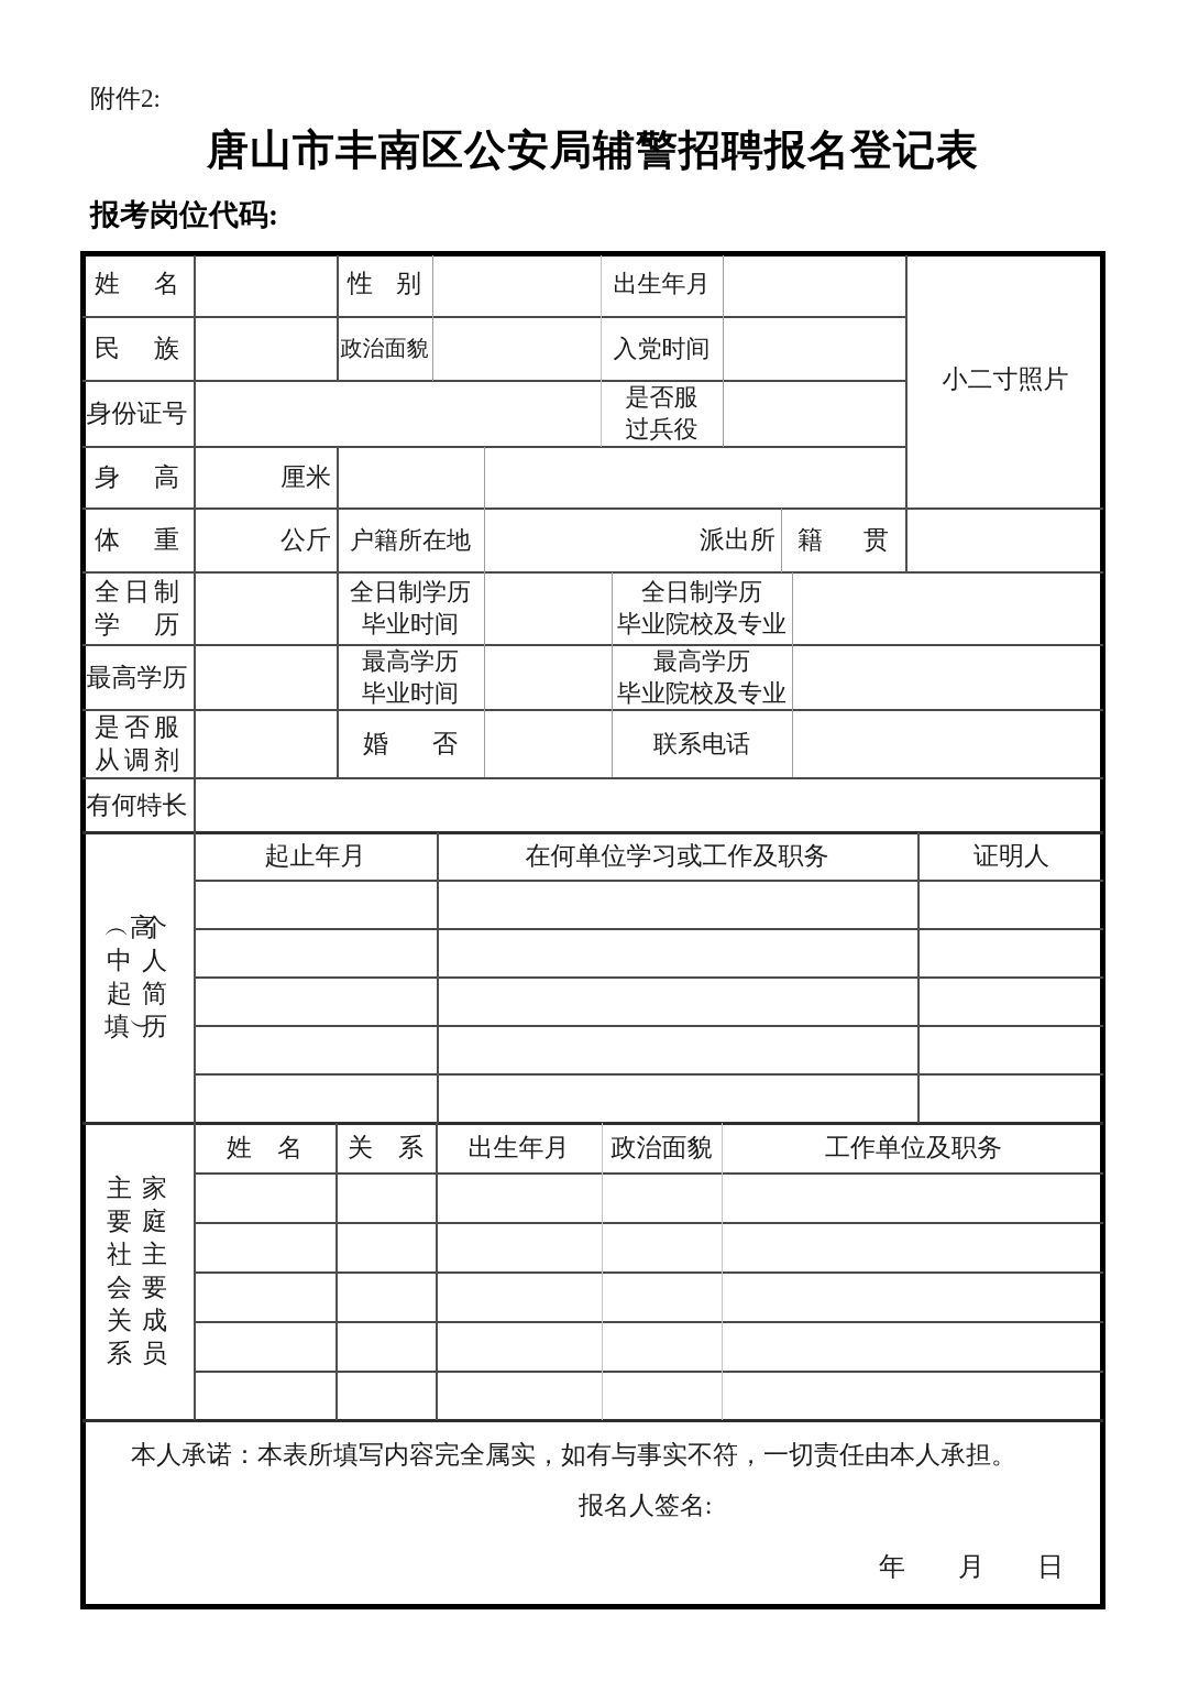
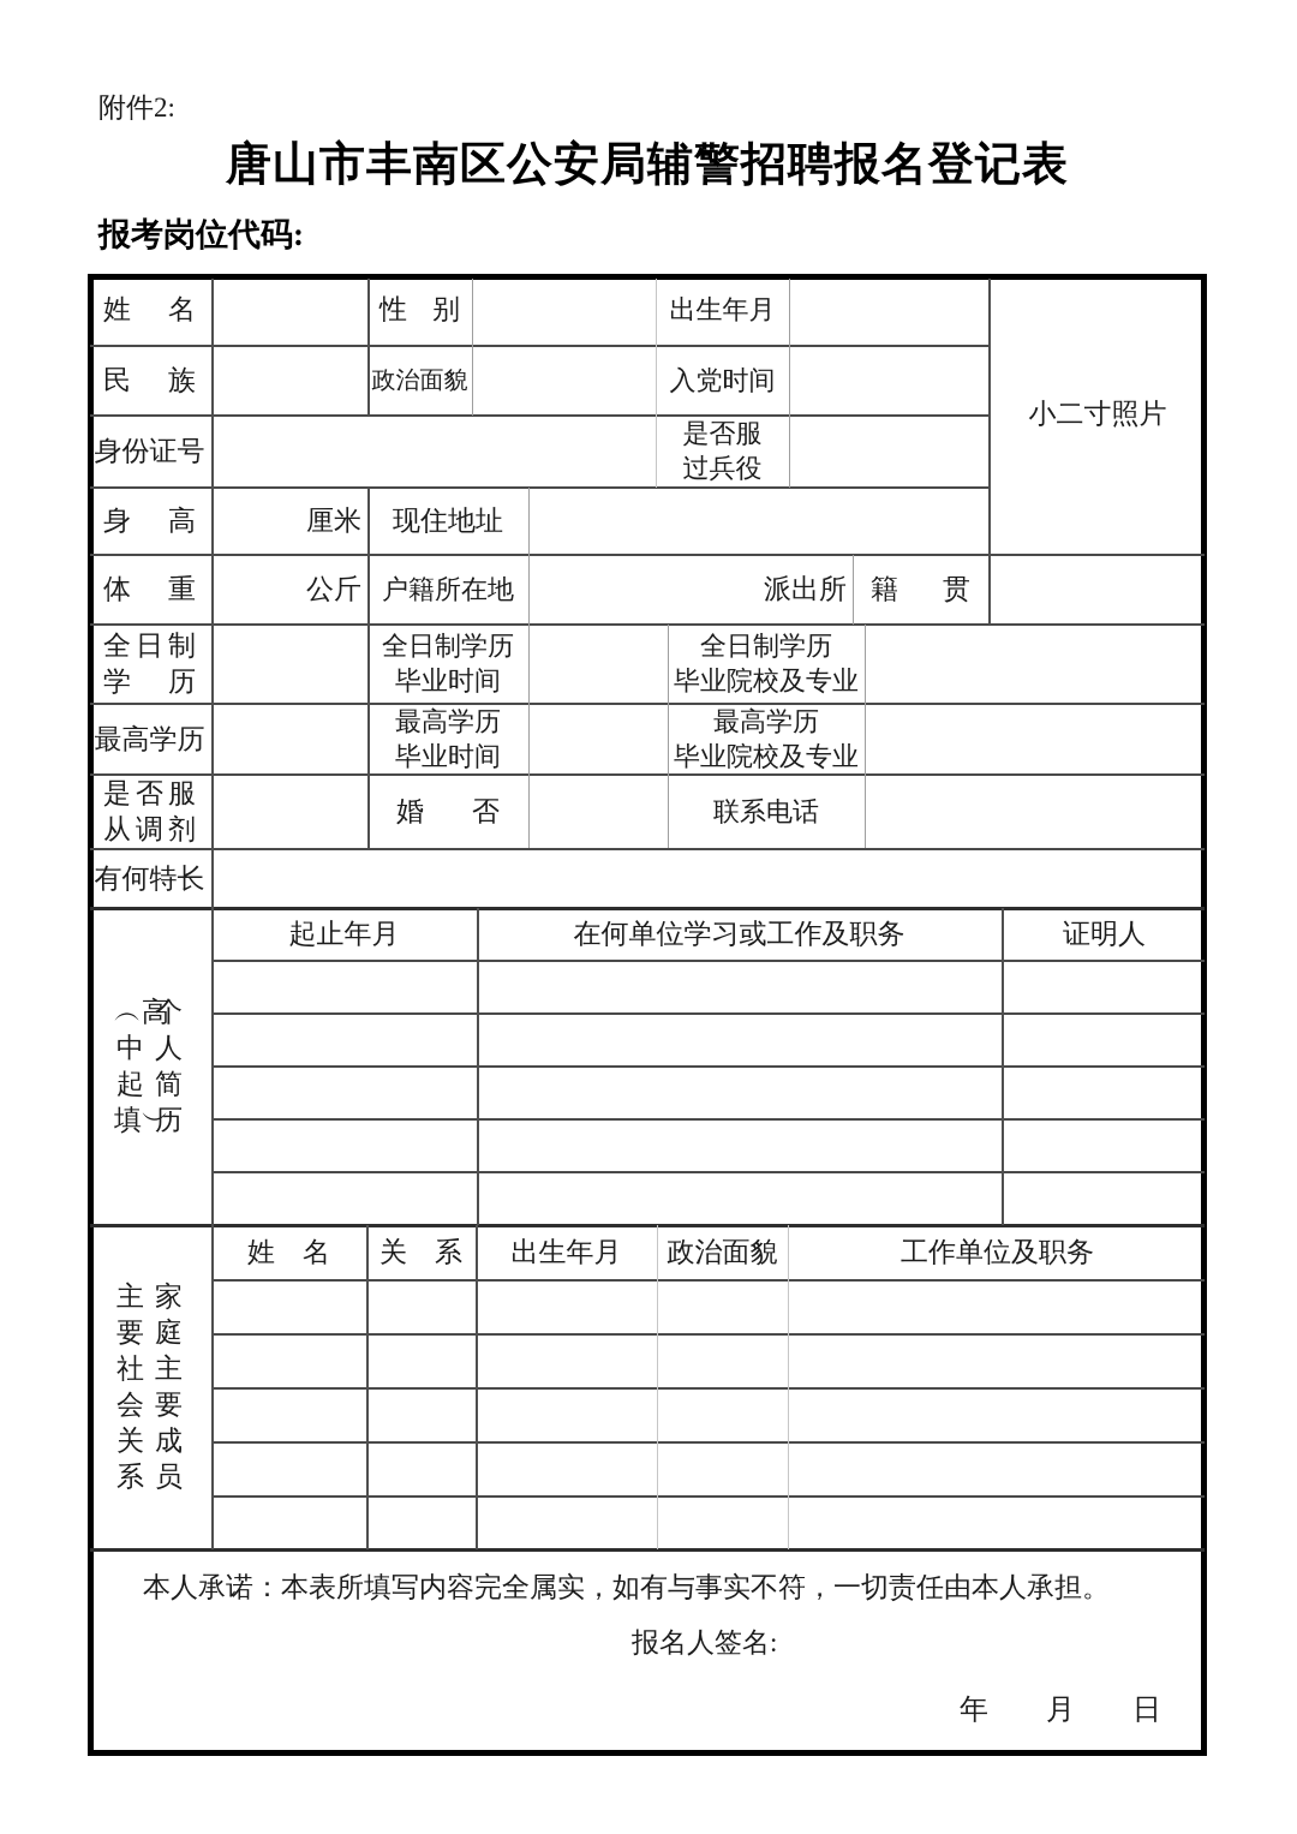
  附件2:
  唐山市丰南区公安局辅警招聘报名登记表
  报考岗位代码:
  姓名
  性别
  出生年月
  民族
  政治面貌
  入党时间
  身份证号
  是否服
  过兵役
  小二寸照片
  身高
  厘米
+ 现住地址
  体重
  公斤
  户籍所在地
  派出所
  籍贯
  全日制学历
  全日制学历
  毕业时间
  全日制学历
  毕业院校及专业
  最高学历
  最高学历
  毕业时间
  最高学历
  毕业院校及专业
  是否服从调剂
  婚否
  联系电话
  有何特长
  个人简历
  起止年月
  在何单位学习或工作及职务
  证明人
  主要社会关系
  家庭主要成员
  姓 名
  关 系
  出生年月
  政治面貌
  工作单位及职务
  本人承诺：本表所填写内容完全属实，如有与事实不符，一切责任由本人承担。
  报名人签名:
  年 月 日
